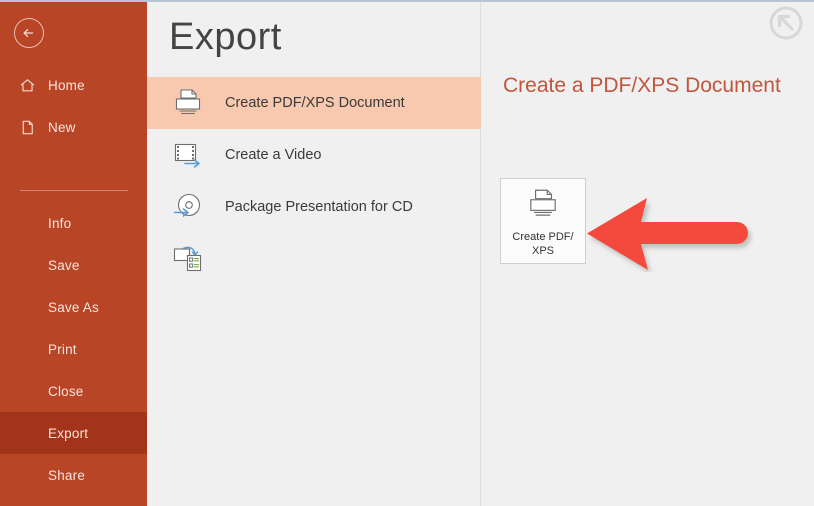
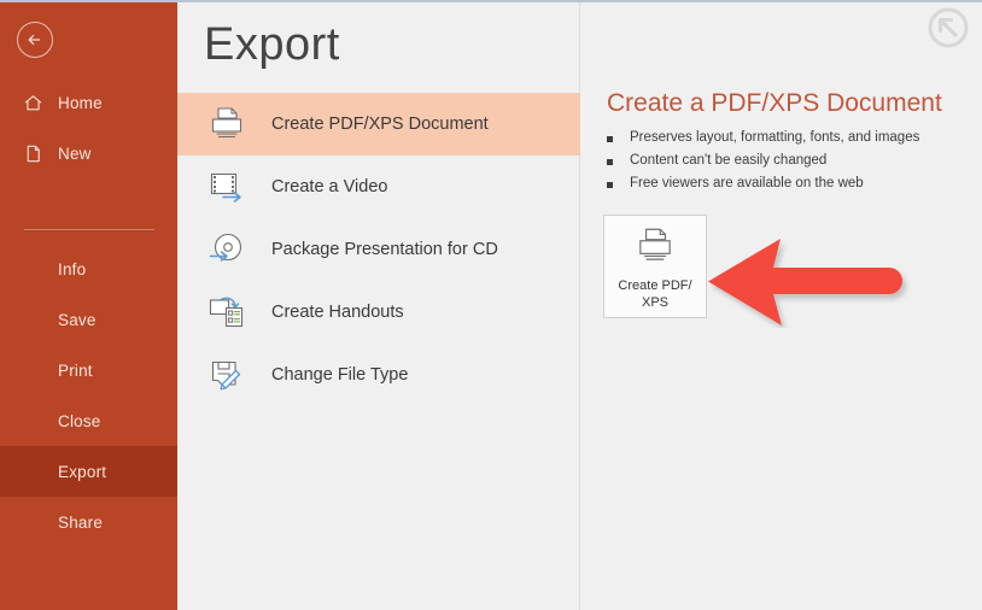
  Home
  New
  Info
  Save
- Save As
  Print
  Close
  Export
  Share
  Export
  Create PDF/XPS Document
  Create a Video
  Package Presentation for CD
+ Create Handouts
+ Change File Type
  Create a PDF/XPS Document
+ Preserves layout, formatting, fonts, and images
+ Content can't be easily changed
+ Free viewers are available on the web
  Create PDF/
  XPS
